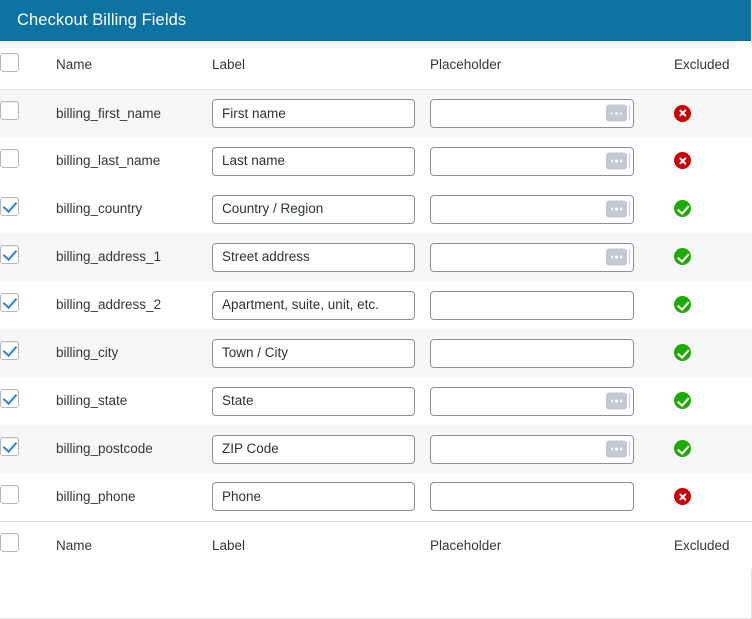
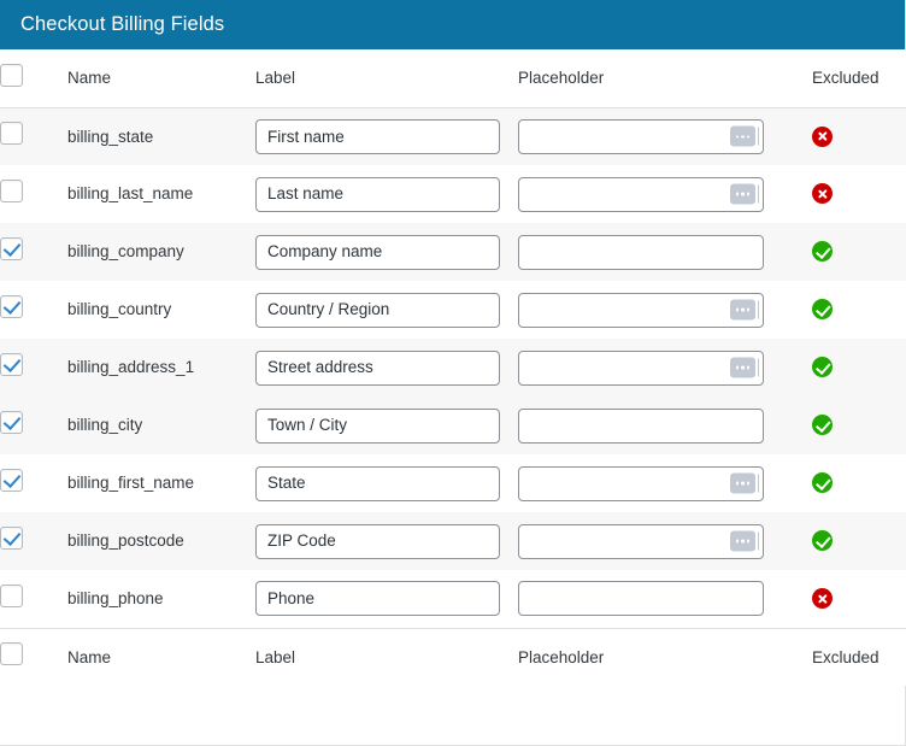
  Checkout Billing Fields
  	Name	Label	Placeholder	Excluded
- 	billing_first_name	First name
+ 	billing_state	First name
  	billing_last_name	Last name
+ 	billing_company	Company name
  	billing_country	Country / Region
  	billing_address_1	Street address
- 	billing_address_2	Apartment, suite, unit, etc.
  	billing_city	Town / City
- 	billing_state	State
+ 	billing_first_name	State
  	billing_postcode	ZIP Code
  	billing_phone	Phone
  	Name	Label	Placeholder	Excluded
